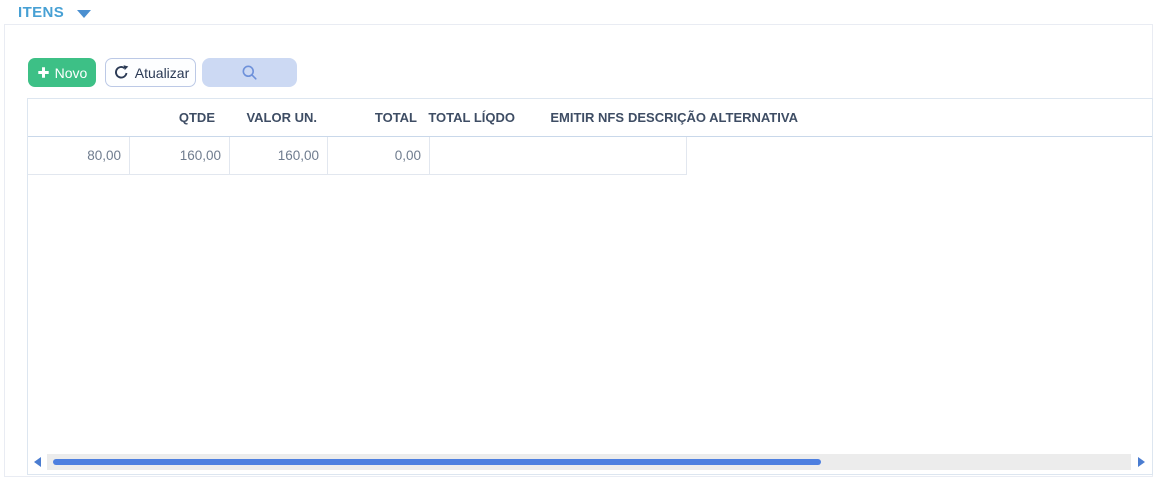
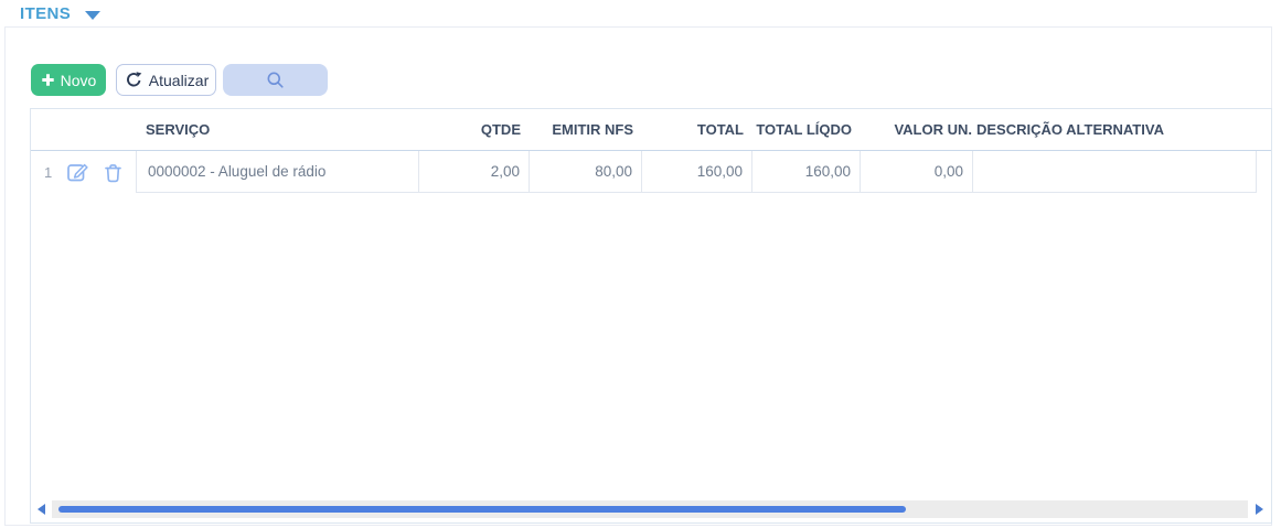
  ITENS
  Novo
  Atualizar
+ SERVIÇO
  QTDE
- VALOR UN.
+ EMITIR NFS
  TOTAL
  TOTAL LÍQDO
- EMITIR NFS
+ VALOR UN.
  DESCRIÇÃO ALTERNATIVA
+ 1
+ 0000002 - Aluguel de rádio
+ 2,00
  80,00
  160,00
  160,00
  0,00
